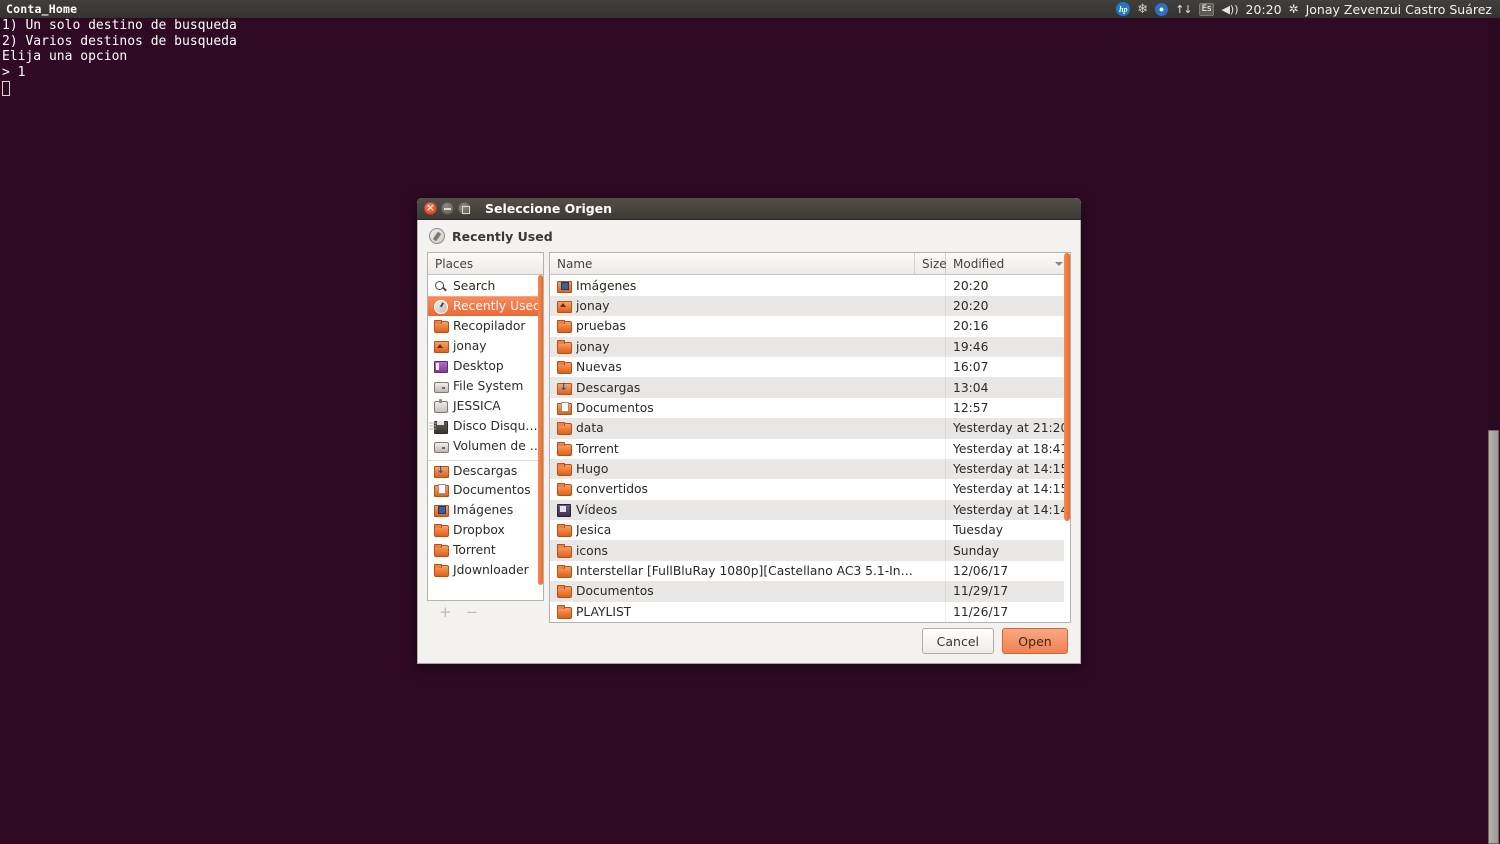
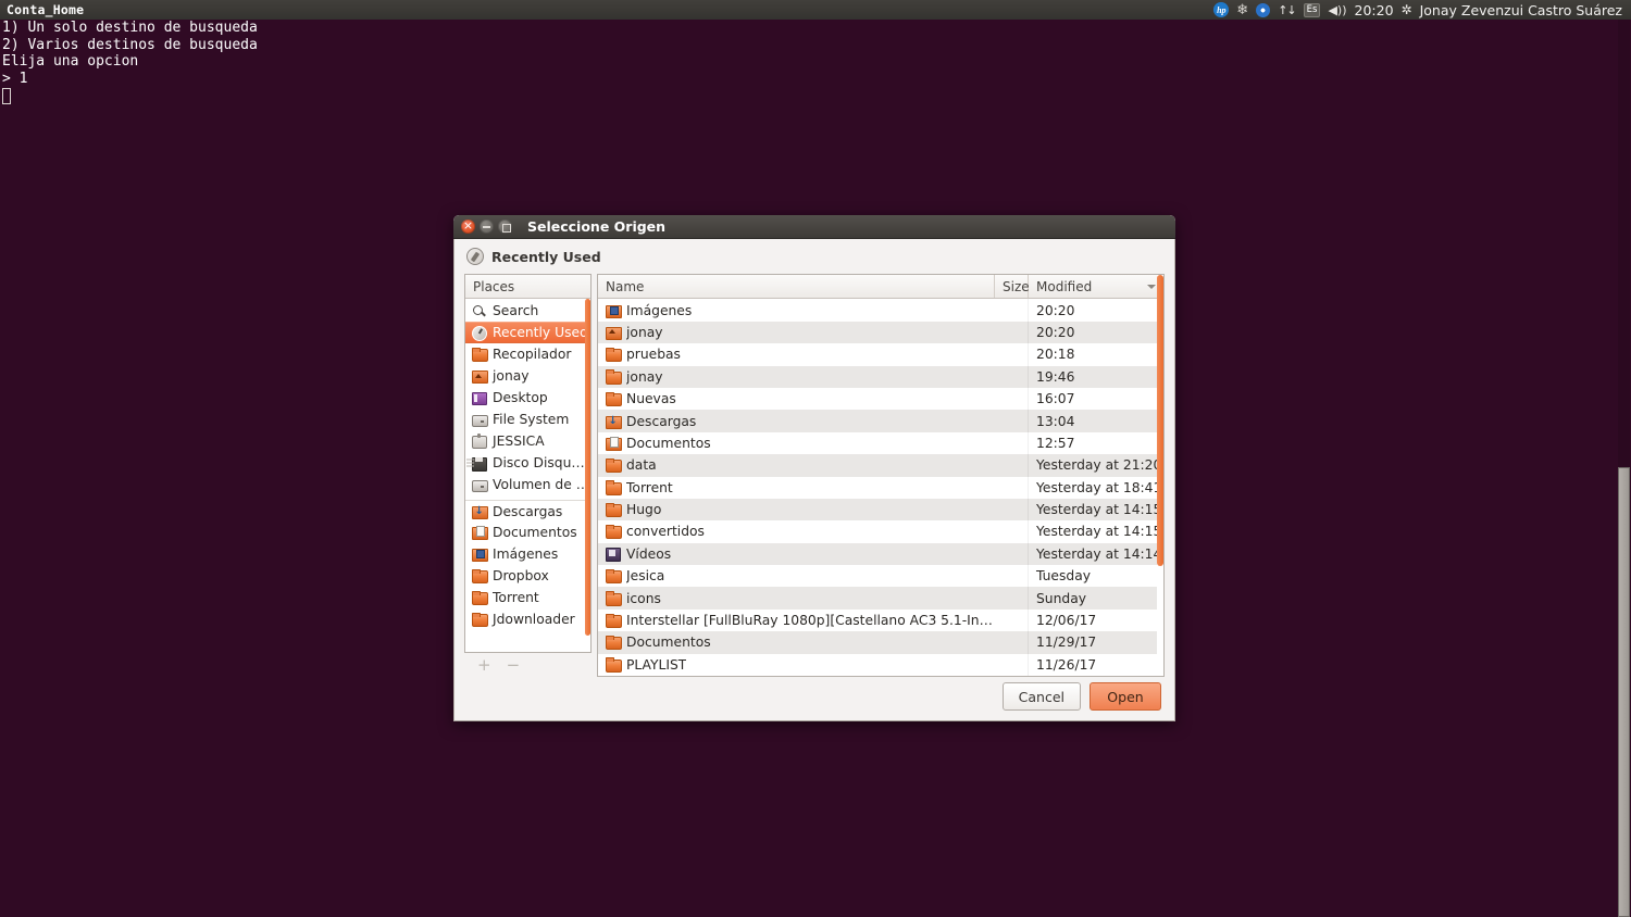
  1) Un solo destino de busqueda
  2) Varios destinos de busqueda
  Elija una opcion
  > 1
  Conta_Home
  hp
  ❄
  ↑↓
  Es
  ◀))
  20:20
  ✲
  Jonay Zevenzui Castro Suárez
  Seleccione Origen
  Recently Used
  Places
  Search
  Recently Used
  Recopilador
  jonay
  Desktop
  File System
  JESSICA
  Disco Disqu…
  Volumen de …
  Descargas
  Documentos
  Imágenes
  Dropbox
  Torrent
  Jdownloader
  +
  −
  Name
  Size
  Modified
  Imágenes
  20:20
  jonay
  20:20
  pruebas
- 20:16
+ 20:18
  jonay
  19:46
  Nuevas
  16:07
  Descargas
  13:04
  Documentos
  12:57
  data
  Yesterday at 21:2
  Torrent
  Yesterday at 18:4
  Hugo
  Yesterday at 14:1
  convertidos
  Yesterday at 14:1
  Vídeos
  Yesterday at 14:1
  Jesica
  Tuesday
  icons
  Sunday
  Interstellar [FullBluRay 1080p][Castellano AC3 5.1-In…
  12/06/17
  Documentos
  11/29/17
  PLAYLIST
  11/26/17
  Cancel
  Open
